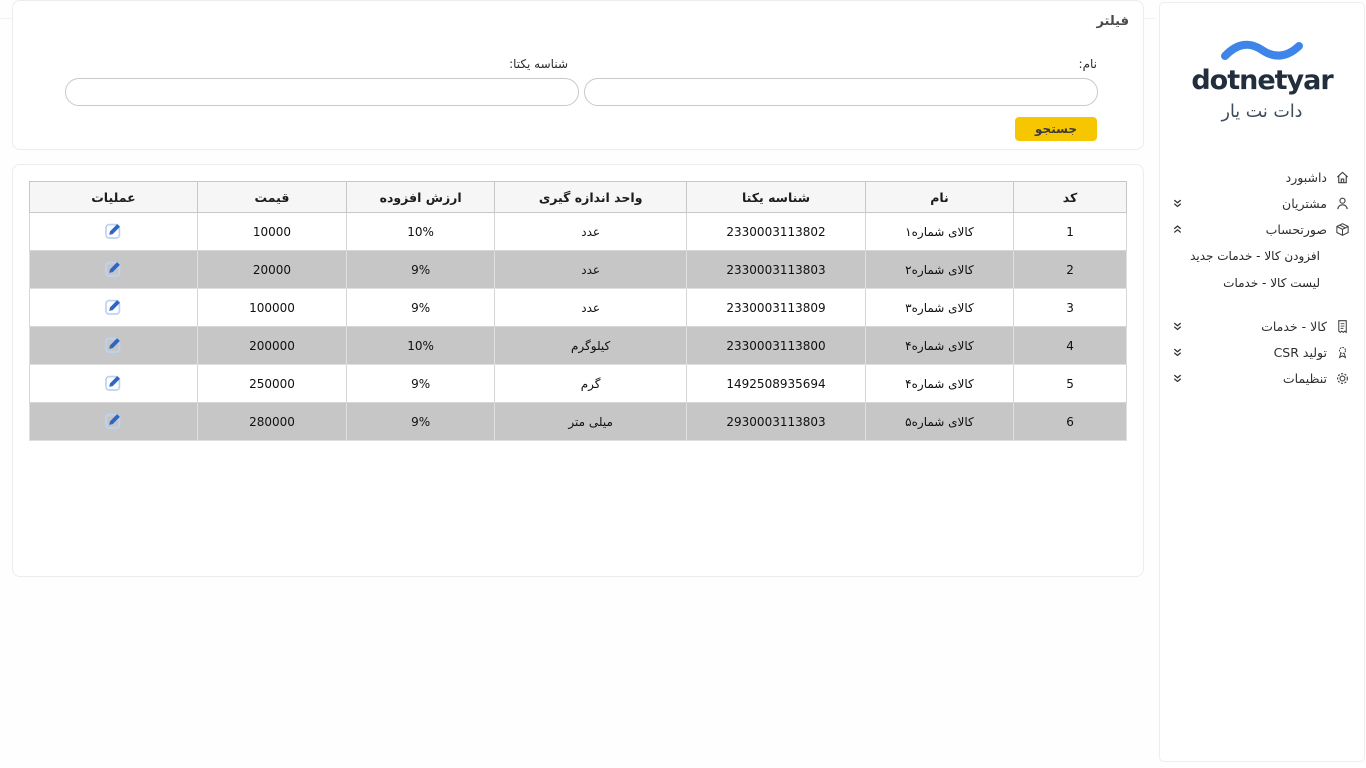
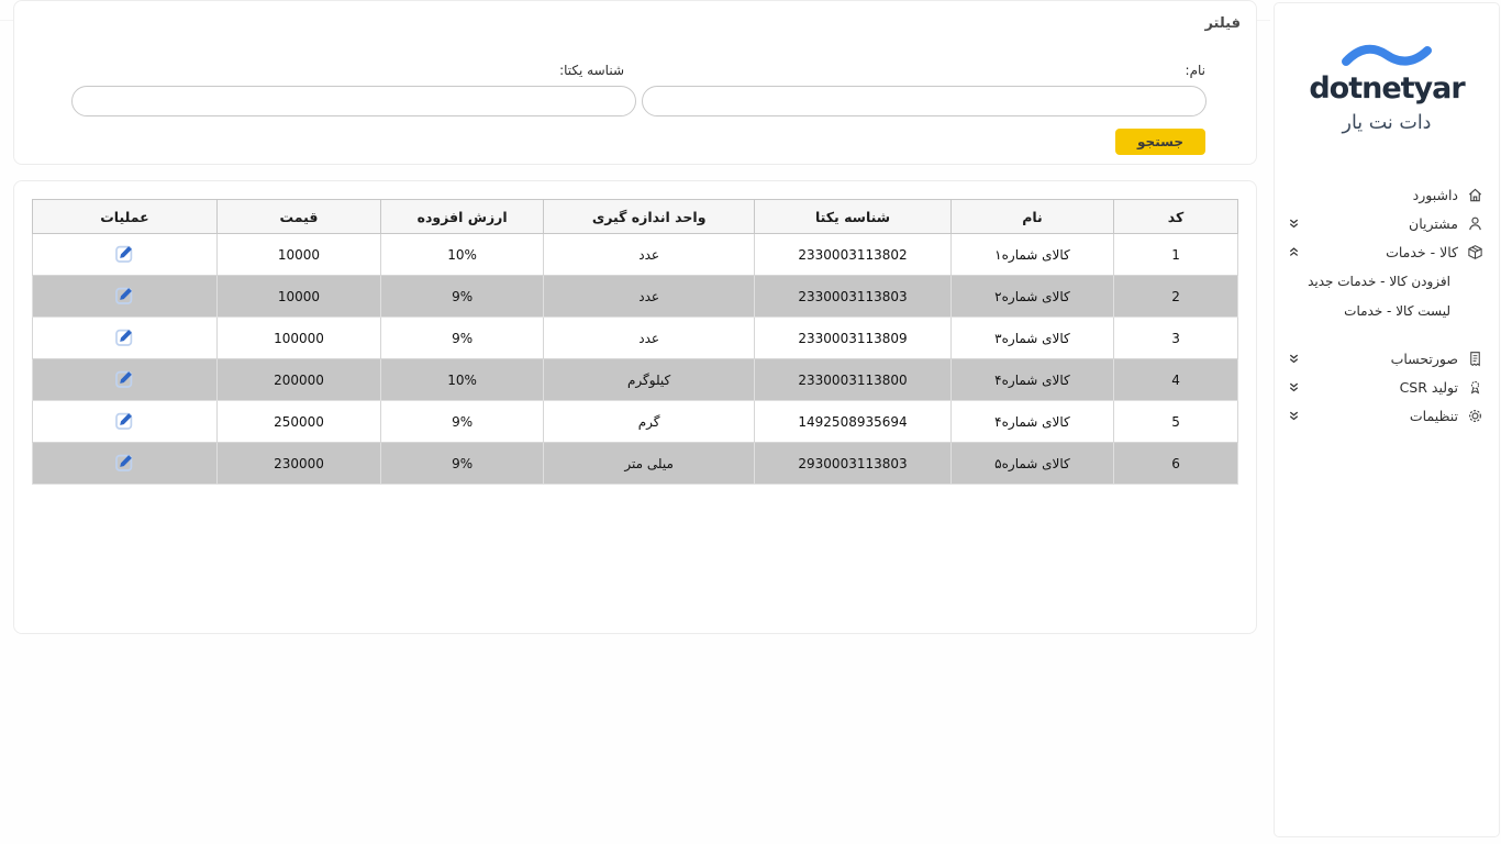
  dotnetyar
  دات نت یار
  داشبورد
  مشتریان
- صورتحساب
+ کالا - خدمات
  افزودن کالا - خدمات جدید
  لیست کالا - خدمات
- کالا - خدمات
+ صورتحساب
  تولید CSR
  تنظیمات
  فیلتر
  نام:
  شناسه یکتا:
  جستجو
  کد	نام	شناسه یکتا	واحد اندازه گیری	ارزش افزوده	قیمت	عملیات
  1	کالای شماره۱	2330003113802	عدد	10%	10000
- 2	کالای شماره۲	2330003113803	عدد	9%	20000
+ 2	کالای شماره۲	2330003113803	عدد	9%	10000
  3	کالای شماره۳	2330003113809	عدد	9%	100000
  4	کالای شماره۴	2330003113800	کیلوگرم	10%	200000
  5	کالای شماره۴	1492508935694	گرم	9%	250000
- 6	کالای شماره۵	2930003113803	میلی متر	9%	280000
+ 6	کالای شماره۵	2930003113803	میلی متر	9%	230000
